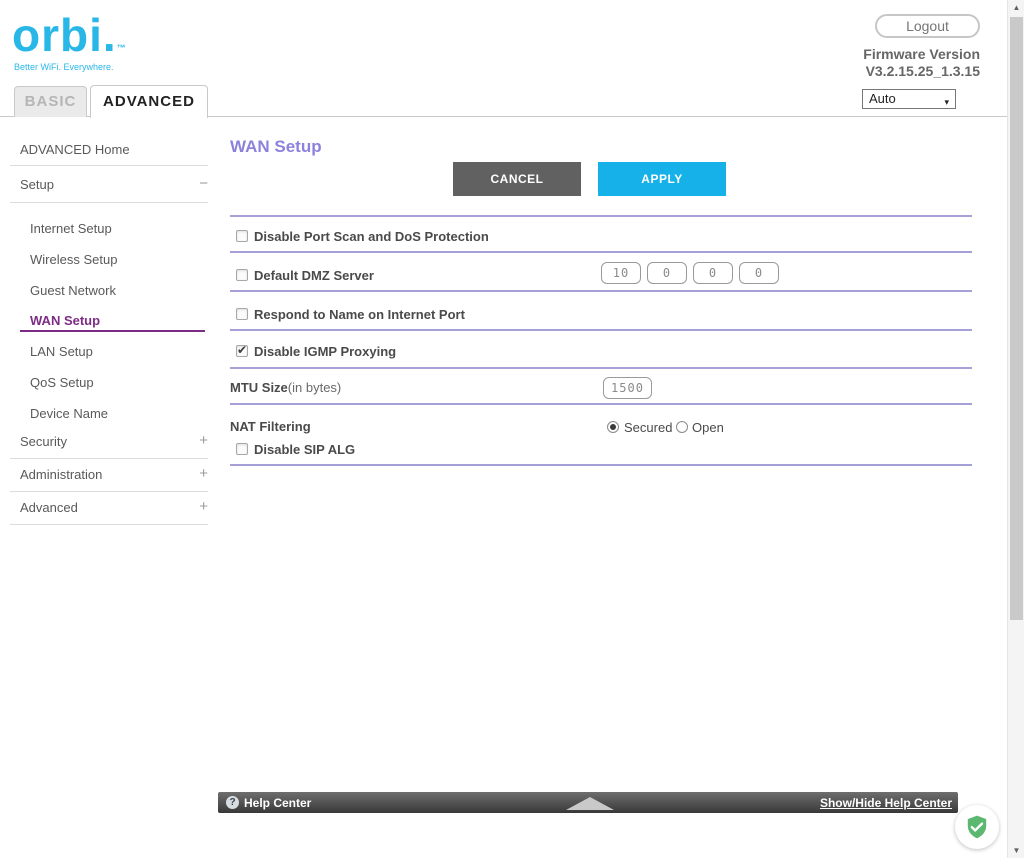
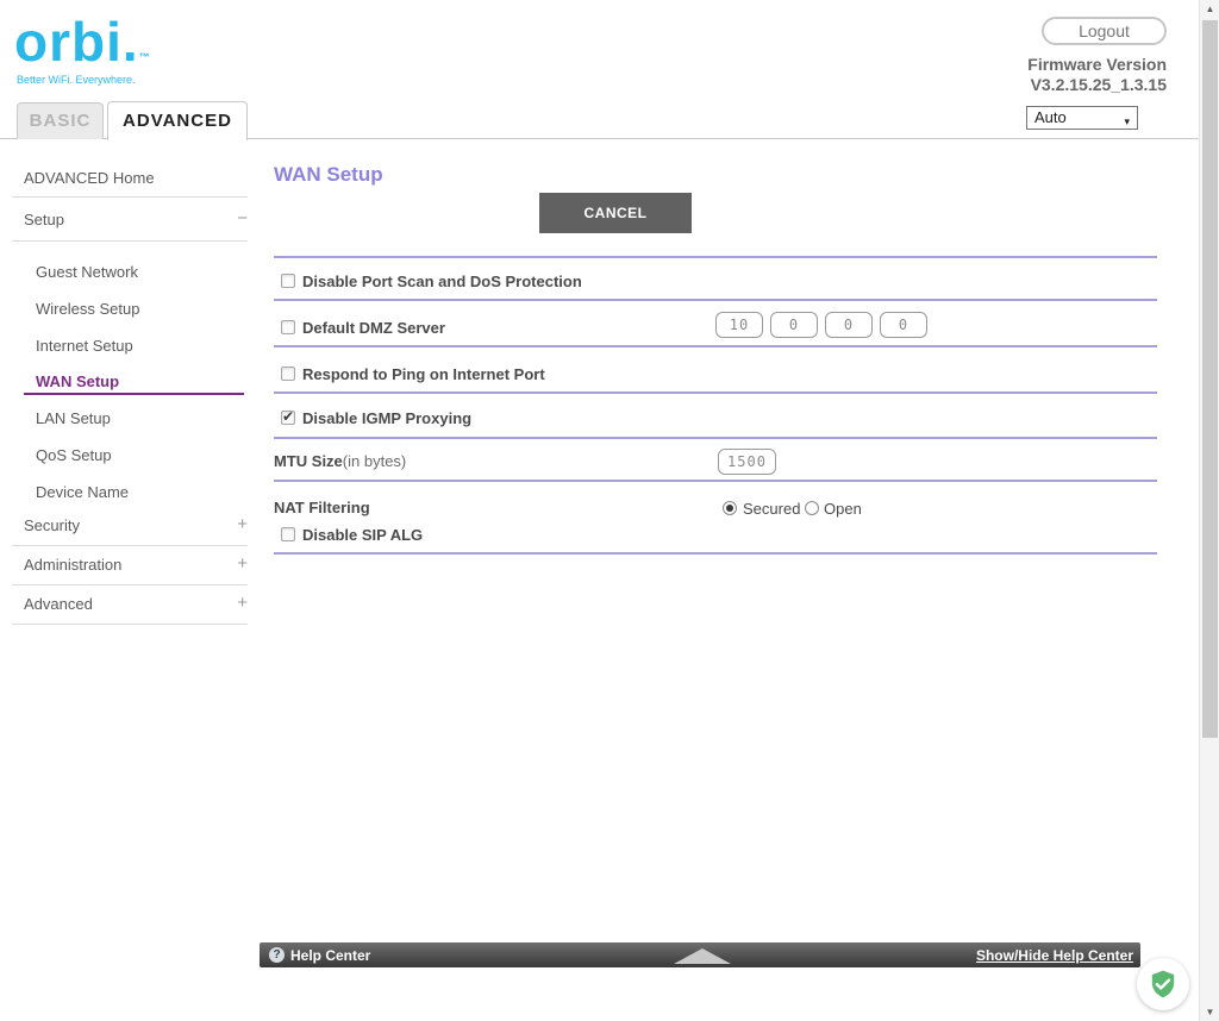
  orbi.™
  Better WiFi. Everywhere.
  Logout
  Firmware Version
  V3.2.15.25_1.3.15
  Auto
  ▾
  BASIC
  ADVANCED
  ADVANCED Home
  Setup
  −
- Internet Setup
+ Guest Network
  Wireless Setup
- Guest Network
+ Internet Setup
  WAN Setup
  LAN Setup
  QoS Setup
  Device Name
  Security
  +
  Administration
  +
  Advanced
  +
  WAN Setup
  CANCEL
- APPLY
  Disable Port Scan and DoS Protection
  Default DMZ Server
  10
  0
  0
  0
- Respond to Name on Internet Port
+ Respond to Ping on Internet Port
  Disable IGMP Proxying
  MTU Size(in bytes)
  1500
  NAT Filtering
  Secured
  Open
  Disable SIP ALG
  ?
  Help Center
  Show/Hide Help Center
  ▲
  ▼
